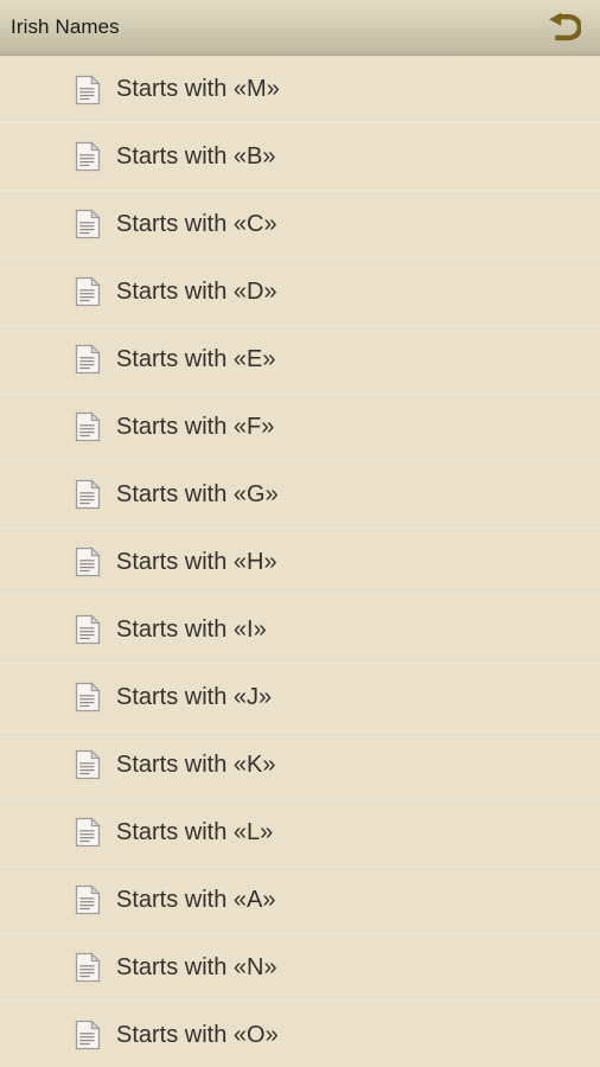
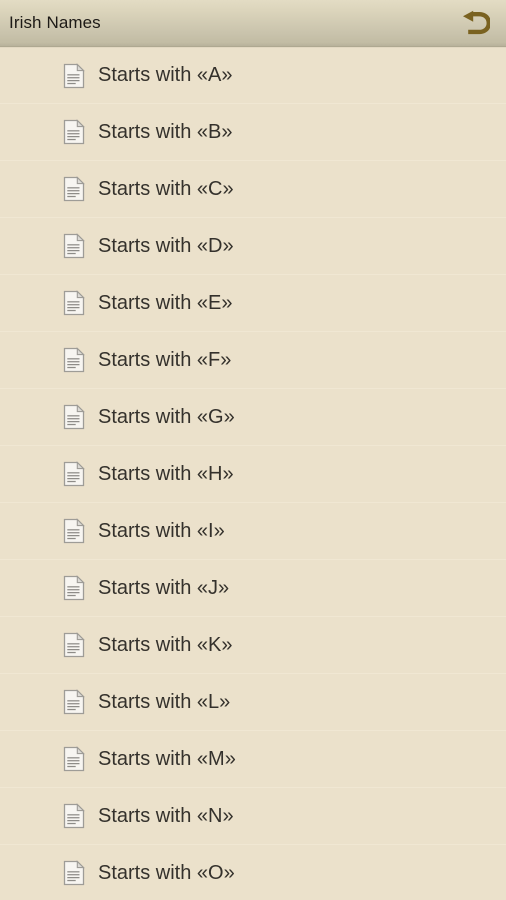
  Irish Names
- Starts with «M»
+ Starts with «A»
  Starts with «B»
  Starts with «C»
  Starts with «D»
  Starts with «E»
  Starts with «F»
  Starts with «G»
  Starts with «H»
  Starts with «I»
  Starts with «J»
  Starts with «K»
  Starts with «L»
- Starts with «A»
+ Starts with «M»
  Starts with «N»
  Starts with «O»
